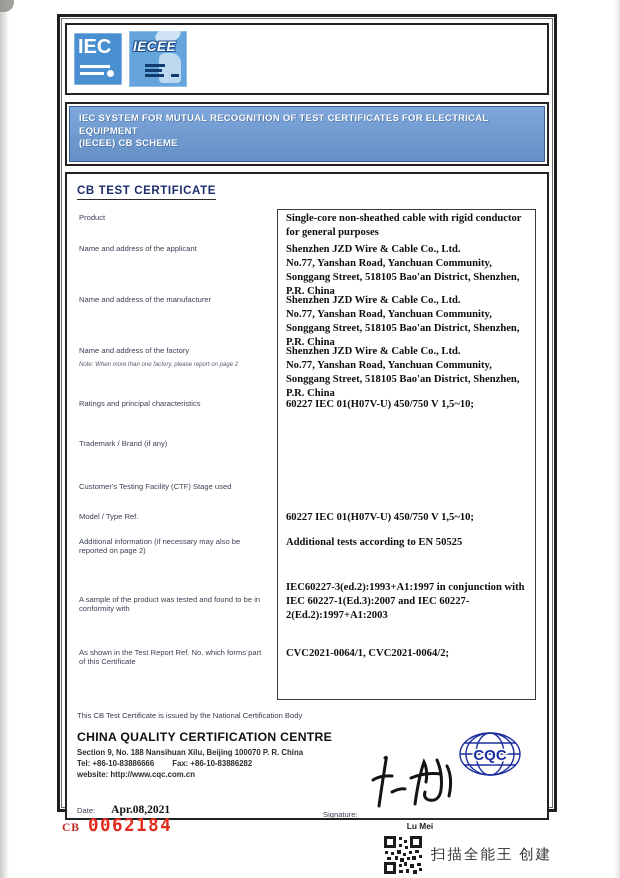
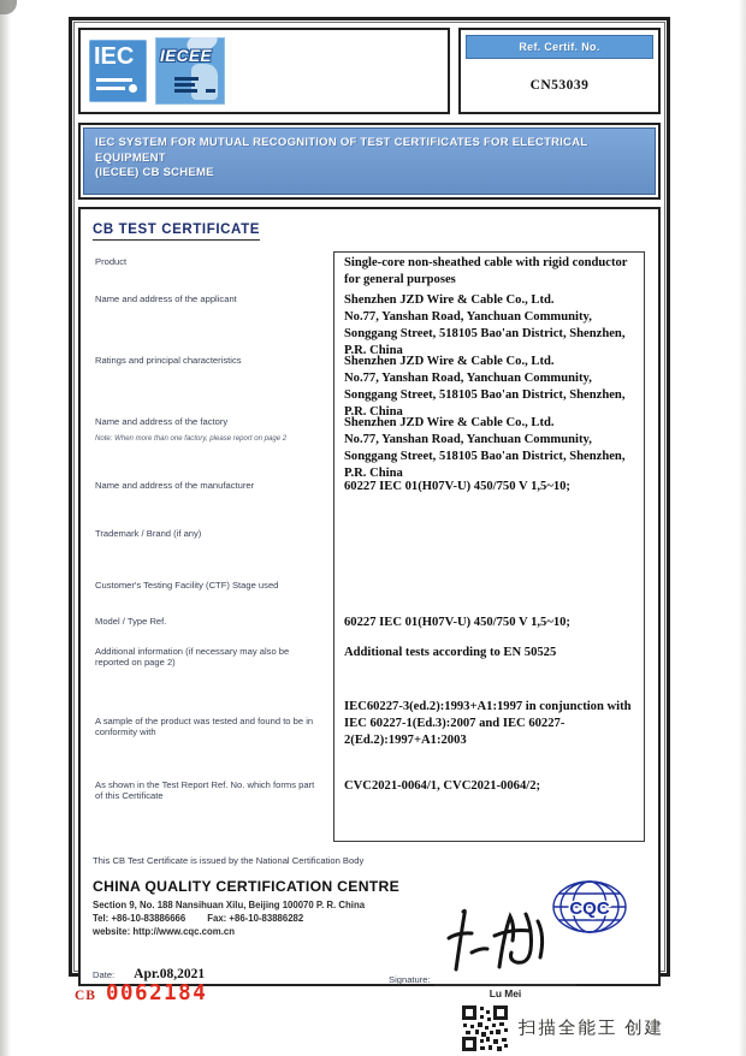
  IEC
  IECEE
+ Ref. Certif. No.
+ CN53039
  IEC SYSTEM FOR MUTUAL RECOGNITION OF TEST CERTIFICATES FOR ELECTRICAL EQUIPMENT
  (IECEE) CB SCHEME
  CB TEST CERTIFICATE
  Product
  Single-core non-sheathed cable with rigid conductor for general purposes
  Name and address of the applicant
  Shenzhen JZD Wire & Cable Co., Ltd.
  No.77, Yanshan Road, Yanchuan Community, Songgang Street, 518105 Bao'an District, Shenzhen, P.R. China
- Name and address of the manufacturer
+ Ratings and principal characteristics
  Shenzhen JZD Wire & Cable Co., Ltd.
  No.77, Yanshan Road, Yanchuan Community, Songgang Street, 518105 Bao'an District, Shenzhen, P.R. China
  Name and address of the factory
  Shenzhen JZD Wire & Cable Co., Ltd.
  No.77, Yanshan Road, Yanchuan Community, Songgang Street, 518105 Bao'an District, Shenzhen, P.R. China
- Ratings and principal characteristics
+ Name and address of the manufacturer
  60227 IEC 01(H07V-U) 450/750 V 1,5~10;
  Trademark / Brand (if any)
  Customer's Testing Facility (CTF) Stage used
  Model / Type Ref.
  60227 IEC 01(H07V-U) 450/750 V 1,5~10;
  Additional information (if necessary may also be reported on page 2)
  Additional tests according to EN 50525
  A sample of the product was tested and found to be in conformity with
  IEC60227-3(ed.2):1993+A1:1997 in conjunction with IEC 60227-1(Ed.3):2007 and IEC 60227-2(Ed.2):1997+A1:2003
  As shown in the Test Report Ref. No. which forms part of this Certificate
  CVC2021-0064/1, CVC2021-0064/2;
  This CB Test Certificate is issued by the National Certification Body
  CHINA QUALITY CERTIFICATION CENTRE
  Section 9, No. 188 Nansihuan Xilu, Beijing 100070 P. R. China
  Tel: +86-10-83886666 Fax: +86-10-83886282
  website: http://www.cqc.com.cn
  Date:
  Apr.08,2021
  Signature:
  Lu Mei
  CQC
  CB
  0062184
  扫描全能王 创建
